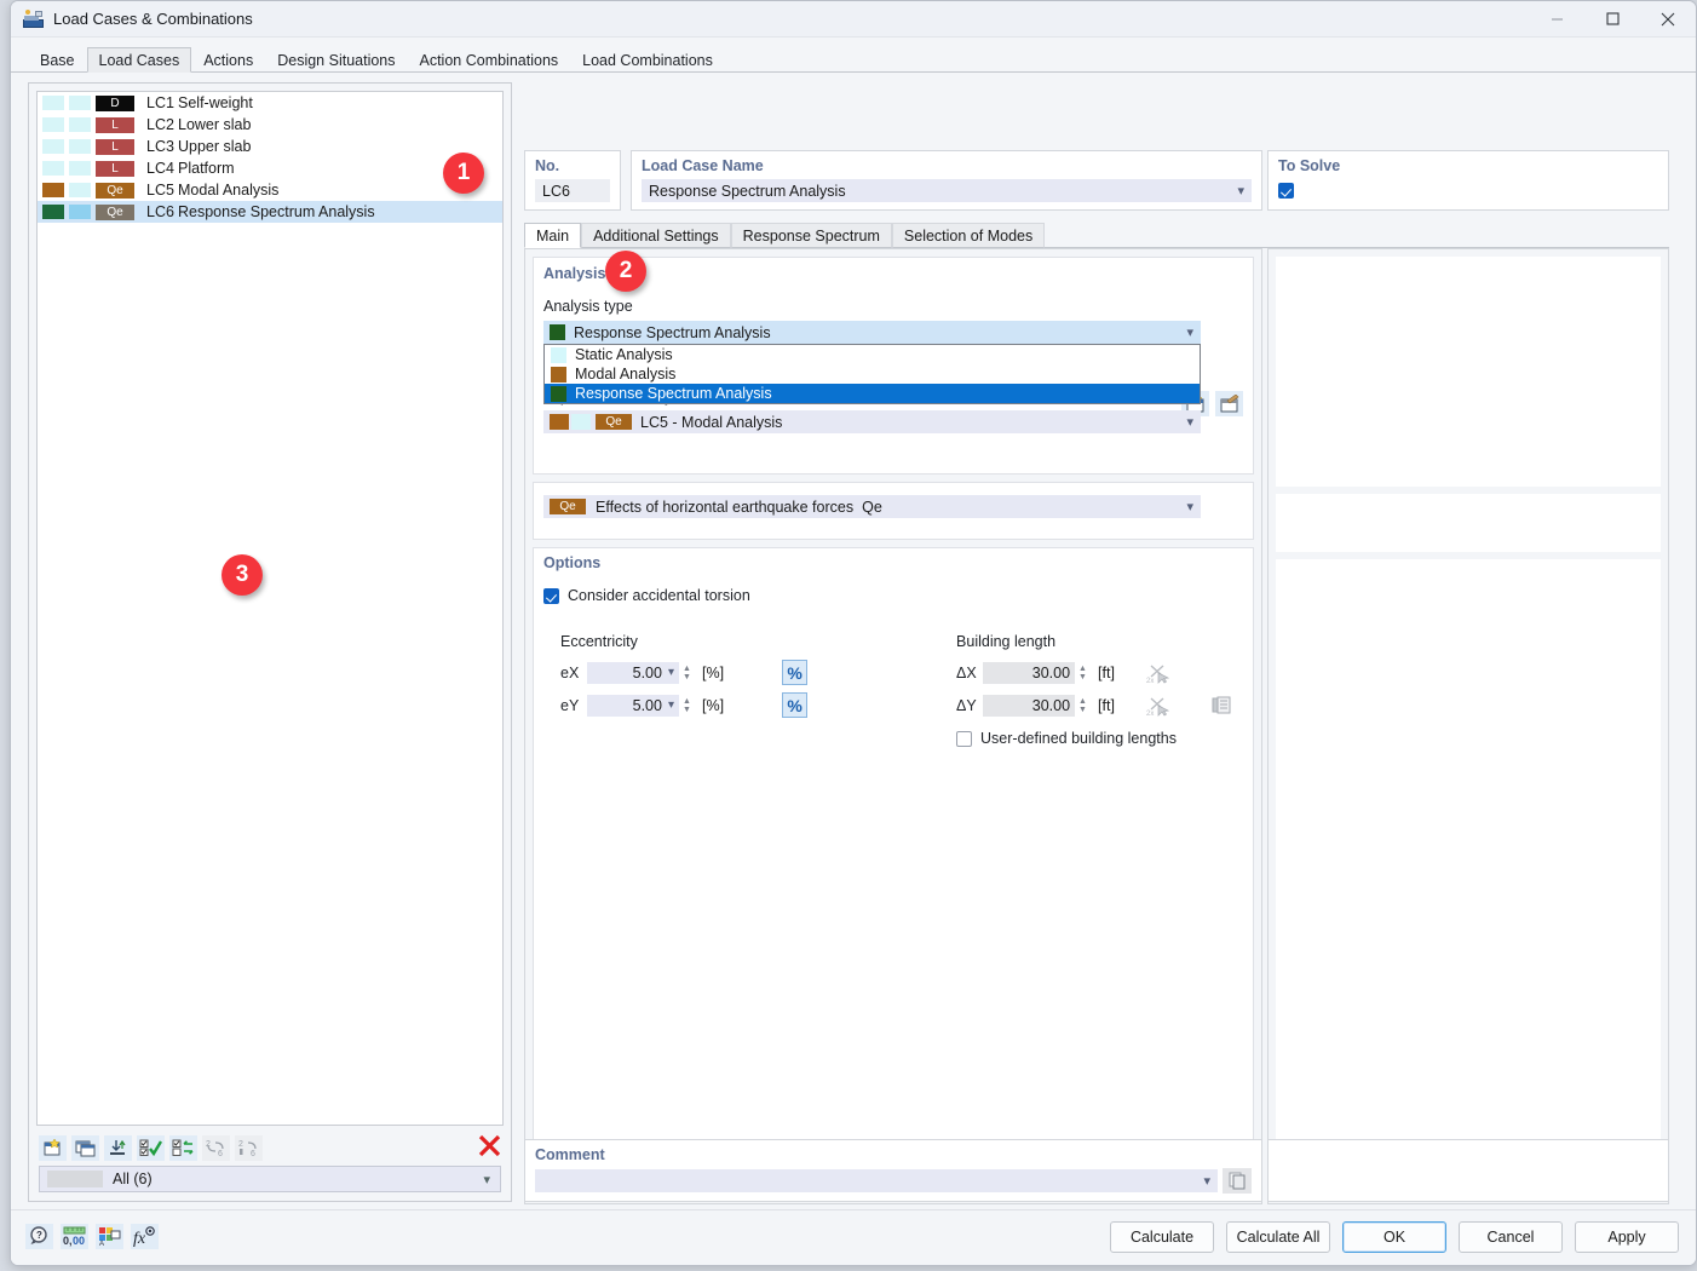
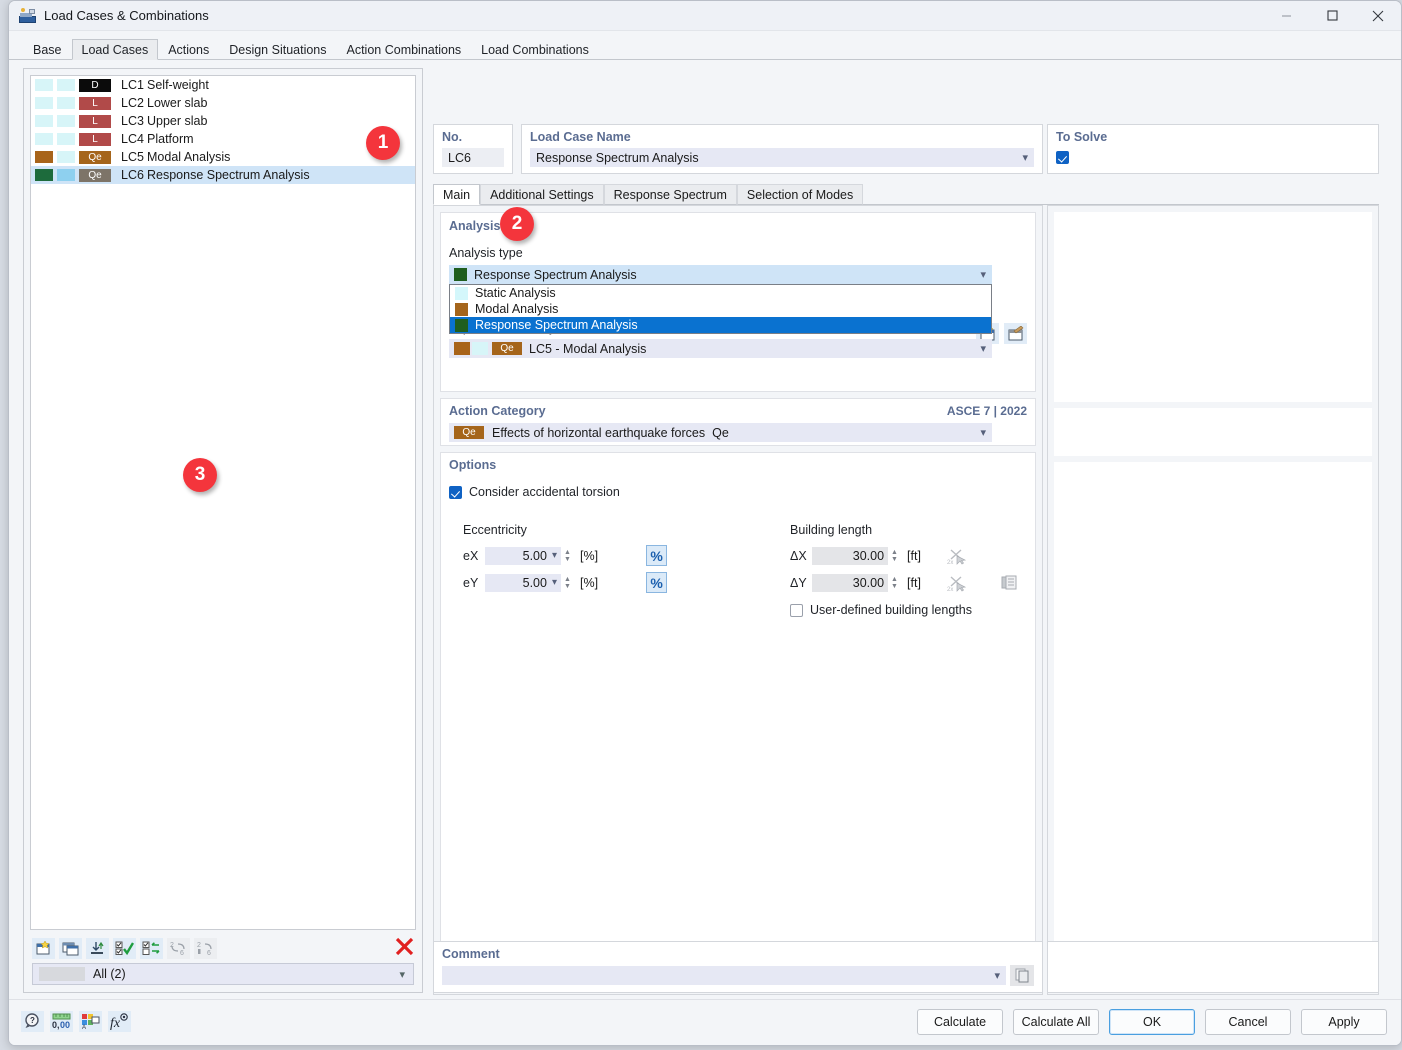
  Load Cases & Combinations
  Base
  Load Cases
  Actions
  Design Situations
  Action Combinations
  Load Combinations
  D
  LC1
  Self-weight
  L
  LC2
  Lower slab
  L
  LC3
  Upper slab
  L
  LC4
  Platform
  Qe
  LC5
  Modal Analysis
  Qe
  LC6
  Response Spectrum Analysis
- All (6)
+ All (2)
  ▾
  No.
  LC6
  Load Case Name
  Response Spectrum Analysis
  ▾
  To Solve
  Main
  Additional Settings
  Response Spectrum
  Selection of Modes
  Analysis
  Analysis type
  Response Spectrum Analysis
  ▾
  Static Analysis
  Modal Analysis
  Response Spectrum Analysis
  Qe
  LC5 - Modal Analysis
  ▾
+ Action Category
+ ASCE 7 | 2022
  Qe
  Effects of horizontal earthquake forces
  Qe
  ▾
  Options
  Consider accidental torsion
  Eccentricity
  eX
  5.00
  ▾
  [%]
  %
  eY
  5.00
  ▾
  [%]
  %
  Building length
  ΔX
  30.00
  [ft]
  ΔY
  30.00
  [ft]
  User-defined building lengths
  Comment
  ▾
  1
  2
  3
  ?
  0,
  00
  fx
  Calculate
  Calculate All
  OK
  Cancel
  Apply
